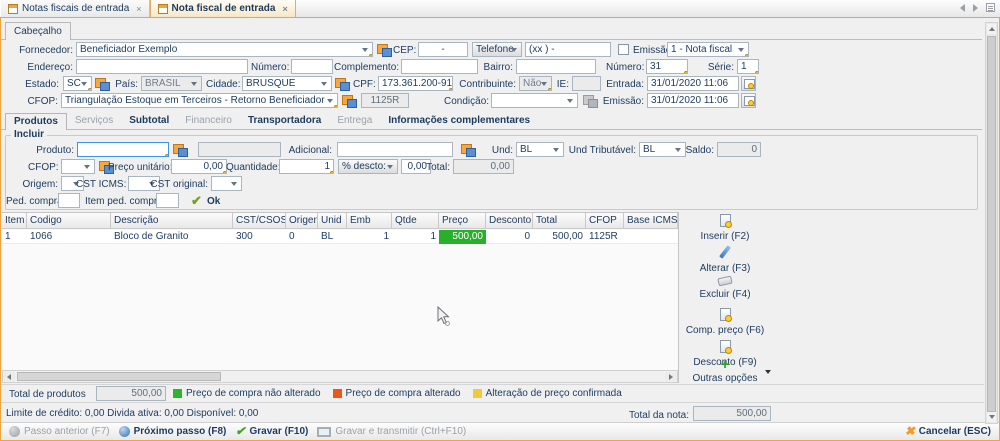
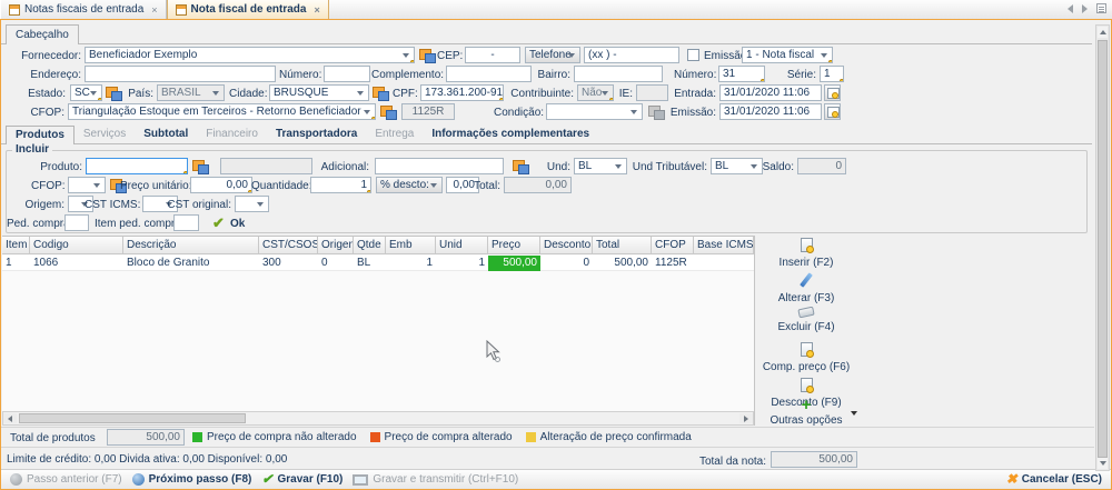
  Notas fiscais de entrada
  ×
  Nota fiscal de entrada
  ×
  Cabeçalho
  Fornecedor:
  Beneficiador Exemplo
  CEP:
  -
  Telefone
  (xx ) -
  Emissã
  1 - Nota fiscal
  Endereço:
  Número:
  Complemento:
  Bairro:
  Número:
  31
  Série:
  1
  Estado:
  SC
  País:
  BRASIL
  Cidade:
  BRUSQUE
  CPF:
  173.361.200-91
  Contribuinte:
  Não
  IE:
  Entrada:
  31/01/2020 11:06
  CFOP:
  Triangulação Estoque em Terceiros - Retorno Beneficiador
  1125R
  Condição:
  Emissão:
  31/01/2020 11:06
  Produtos
  Serviços
  Subtotal
  Financeiro
  Transportadora
  Entrega
  Informações complementares
  Incluir
  Produto:
  Adicional:
  Und:
  BL
  Und Tributável:
  BL
  Saldo:
  0
  CFOP:
  Preço unitário
  0,00
  Quantidade
  1
  % descto:
  0,00
  Total:
  0,00
  Origem:
  CST ICMS:
  CST original:
  Ped. compr
  Item ped. comp
  ✔
  Ok
  Item
  Codigo
  Descrição
  CST/CSOS
  Orige
- Unid
+ Qtde
  Emb
- Qtde
+ Unid
  Preço
  Desconto
  Total
  CFOP
  Base ICMS
  1
  1066
  Bloco de Granito
  300
  0
  BL
  1
  1
  500,00
  0
  500,00
  1125R
  Inserir (F2)
  Alterar (F3)
  Excluir (F4)
  Comp. preço (F6)
  Desconto (F9)
  +
  Outras opções
  Total de produtos
  500,00
  Preço de compra não alterado
  Preço de compra alterado
  Alteração de preço confirmada
  Limite de crédito: 0,00 Divida ativa: 0,00 Disponível: 0,00
  Total da nota:
  500,00
  Passo anterior (F7)
  Próximo passo (F8)
  ✔
  Gravar (F10)
  Gravar e transmitir (Ctrl+F10)
  ✖
  Cancelar (ESC)
